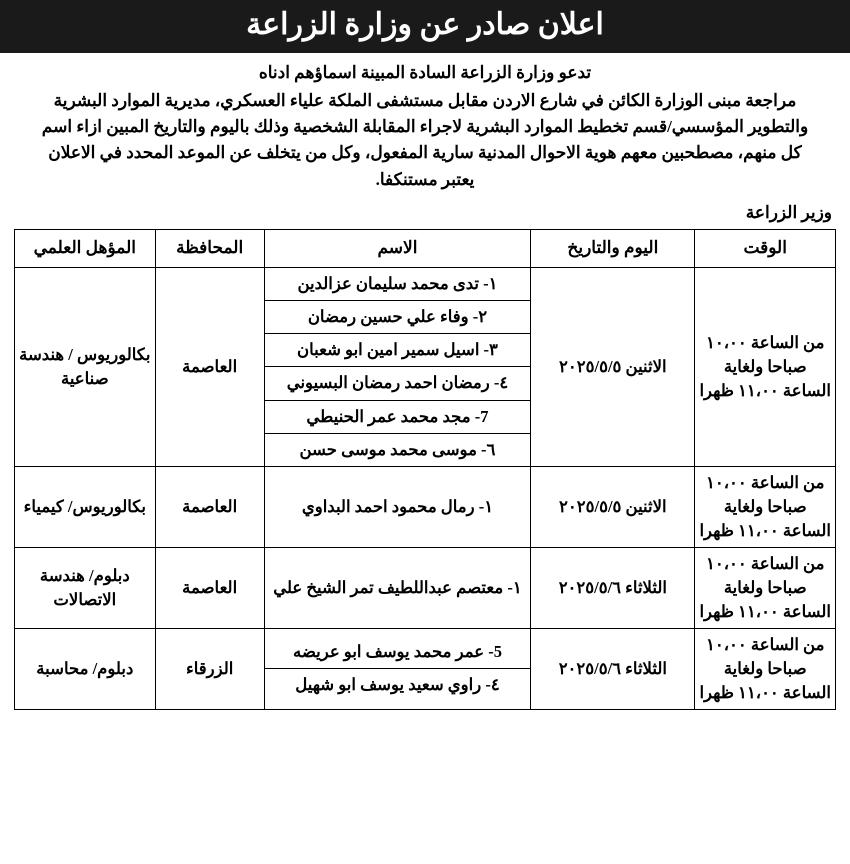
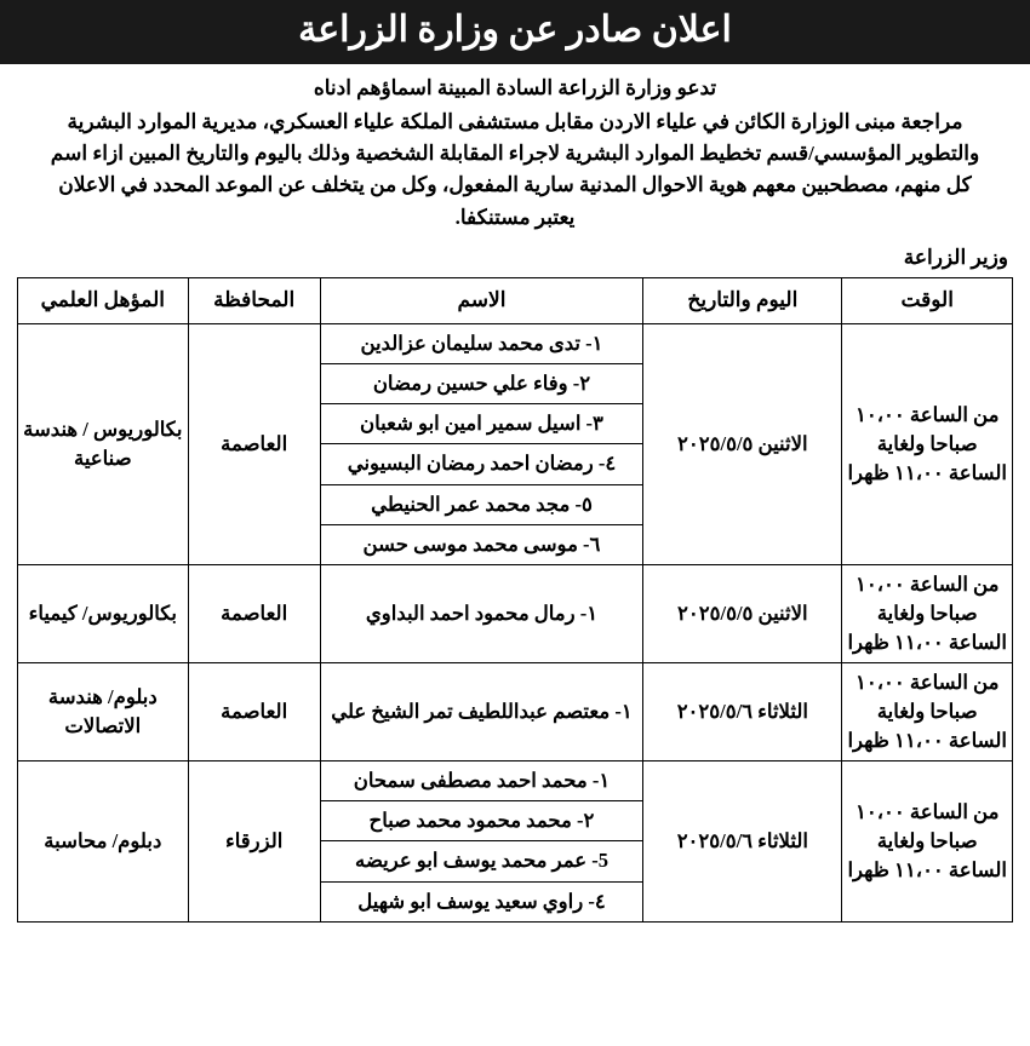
  اعلان صادر عن وزارة الزراعة
  تدعو وزارة الزراعة السادة المبينة اسماؤهم ادناه
- مراجعة مبنى الوزارة الكائن في شارع الاردن مقابل مستشفى الملكة علياء العسكري، مديرية الموارد البشرية
+ مراجعة مبنى الوزارة الكائن في علياء الاردن مقابل مستشفى الملكة علياء العسكري، مديرية الموارد البشرية
  والتطوير المؤسسي/قسم تخطيط الموارد البشرية لاجراء المقابلة الشخصية وذلك باليوم والتاريخ المبين ازاء اسم
  كل منهم، مصطحبين معهم هوية الاحوال المدنية سارية المفعول، وكل من يتخلف عن الموعد المحدد في الاعلان
  يعتبر مستنكفا.
  وزير الزراعة
  الوقت	اليوم والتاريخ	الاسم	المحافظة	المؤهل العلمي
  من الساعة ١٠،٠٠ صباحا ولغاية الساعة ١١،٠٠ ظهرا	الاثنين ٢٠٢٥/٥/٥
  ١- تدى محمد سليمان عزالدين
  ٢- وفاء علي حسين رمضان
  ٣- اسيل سمير امين ابو شعبان
  ٤- رمضان احمد رمضان البسيوني
- 7- مجد محمد عمر الحنيطي
+ ٥- مجد محمد عمر الحنيطي
  ٦- موسى محمد موسى حسن
  			العاصمة	بكالوريوس / هندسة صناعية
  من الساعة ١٠،٠٠ صباحا ولغاية الساعة ١١،٠٠ ظهرا	الاثنين ٢٠٢٥/٥/٥
  ١- رمال محمود احمد البداوي
  			العاصمة	بكالوريوس/ كيمياء
  من الساعة ١٠،٠٠ صباحا ولغاية الساعة ١١،٠٠ ظهرا	الثلاثاء ٢٠٢٥/٥/٦
  ١- معتصم عبداللطيف تمر الشيخ علي
  			العاصمة	دبلوم/ هندسة الاتصالات
  من الساعة ١٠،٠٠ صباحا ولغاية الساعة ١١،٠٠ ظهرا	الثلاثاء ٢٠٢٥/٥/٦
+ ١- محمد احمد مصطفى سمحان
+ ٢- محمد محمود محمد صباح
  5- عمر محمد يوسف ابو عريضه
  ٤- راوي سعيد يوسف ابو شهيل
  			الزرقاء	دبلوم/ محاسبة
